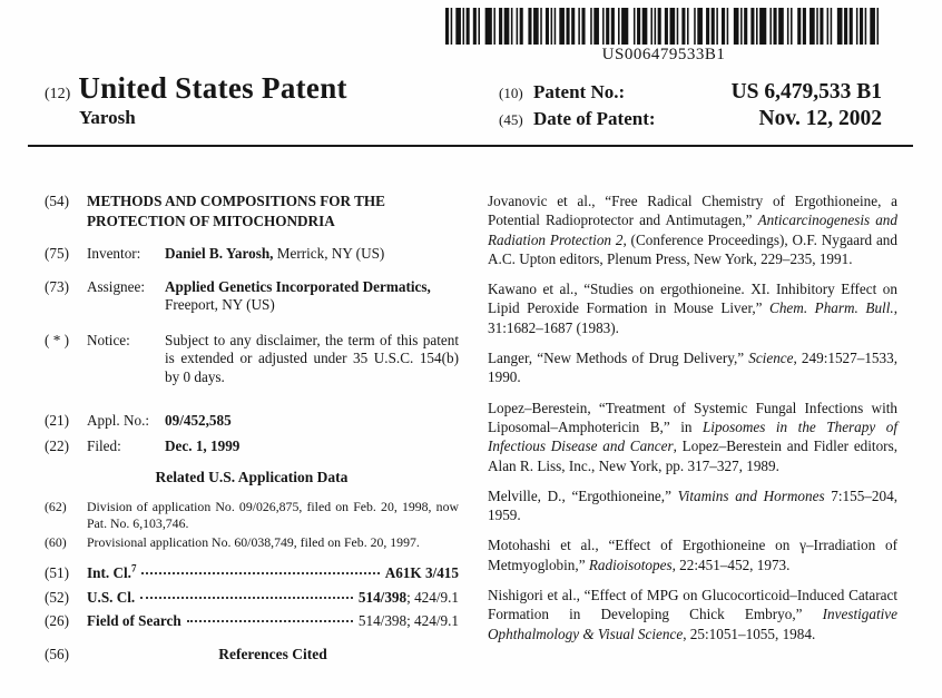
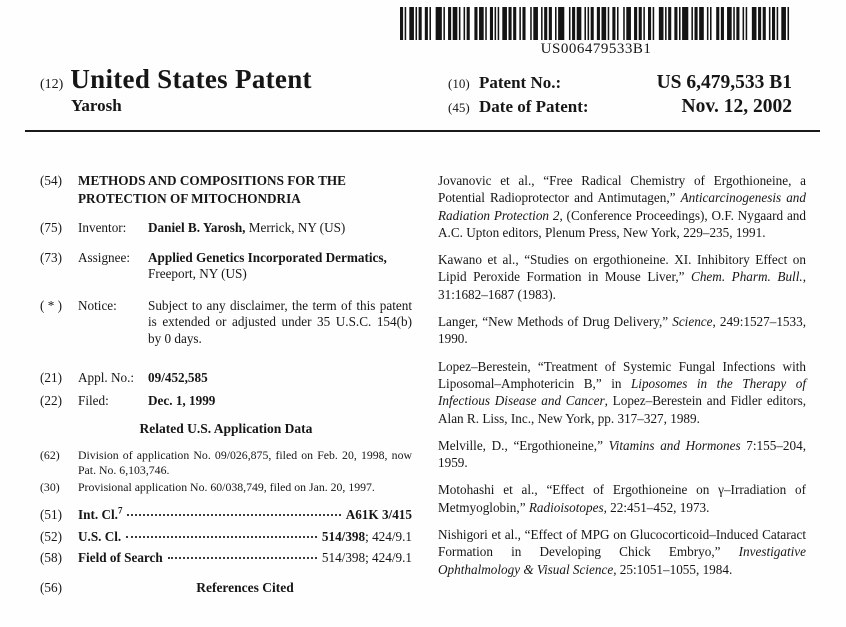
  US006479533B1
  (12)
  United States Patent
  Yarosh
  (10)
  Patent No.:
  US 6,479,533 B1
  (45)
  Date of Patent:
  Nov. 12, 2002
  (54)
  METHODS AND COMPOSITIONS FOR THE PROTECTION OF MITOCHONDRIA
  (75)
  Inventor:
  Daniel B. Yarosh, Merrick, NY (US)
  (73)
  Assignee:
  Applied Genetics Incorporated Dermatics, Freeport, NY (US)
  ( * )
  Notice:
  Subject to any disclaimer, the term of this patent is extended or adjusted under 35 U.S.C. 154(b) by 0 days.
  (21)
  Appl. No.:
  09/452,585
  (22)
  Filed:
  Dec. 1, 1999
  Related U.S. Application Data
  (62)
  Division of application No. 09/026,875, filed on Feb. 20, 1998, now Pat. No. 6,103,746.
- (60)
+ (30)
- Provisional application No. 60/038,749, filed on Feb. 20, 1997.
+ Provisional application No. 60/038,749, filed on Jan. 20, 1997.
  (51)
  Int. Cl.7
  A61K 3/415
  (52)
  U.S. Cl.
  514/398; 424/9.1
- (26)
+ (58)
  Field of Search
  514/398; 424/9.1
  (56)
  References Cited
  Jovanovic et al., “Free Radical Chemistry of Ergothioneine, a Potential Radioprotector and Antimutagen,” Anticarcinogenesis and Radiation Protection 2, (Conference Proceedings), O.F. Nygaard and A.C. Upton editors, Plenum Press, New York, 229–235, 1991.
  Kawano et al., “Studies on ergothioneine. XI. Inhibitory Effect on Lipid Peroxide Formation in Mouse Liver,” Chem. Pharm. Bull., 31:1682–1687 (1983).
  Langer, “New Methods of Drug Delivery,” Science, 249:1527–1533, 1990.
  Lopez–Berestein, “Treatment of Systemic Fungal Infections with Liposomal–Amphotericin B,” in Liposomes in the Therapy of Infectious Disease and Cancer, Lopez–Berestein and Fidler editors, Alan R. Liss, Inc., New York, pp. 317–327, 1989.
  Melville, D., “Ergothioneine,” Vitamins and Hormones 7:155–204, 1959.
  Motohashi et al., “Effect of Ergothioneine on γ–Irradiation of Metmyoglobin,” Radioisotopes, 22:451–452, 1973.
  Nishigori et al., “Effect of MPG on Glucocorticoid–Induced Cataract Formation in Developing Chick Embryo,” Investigative Ophthalmology & Visual Science, 25:1051–1055, 1984.
